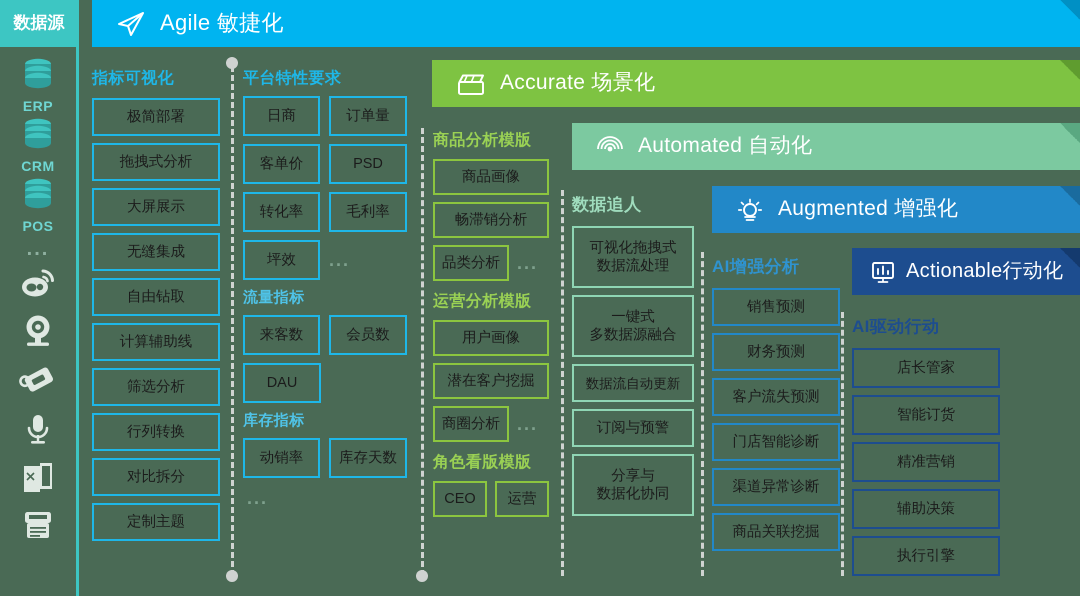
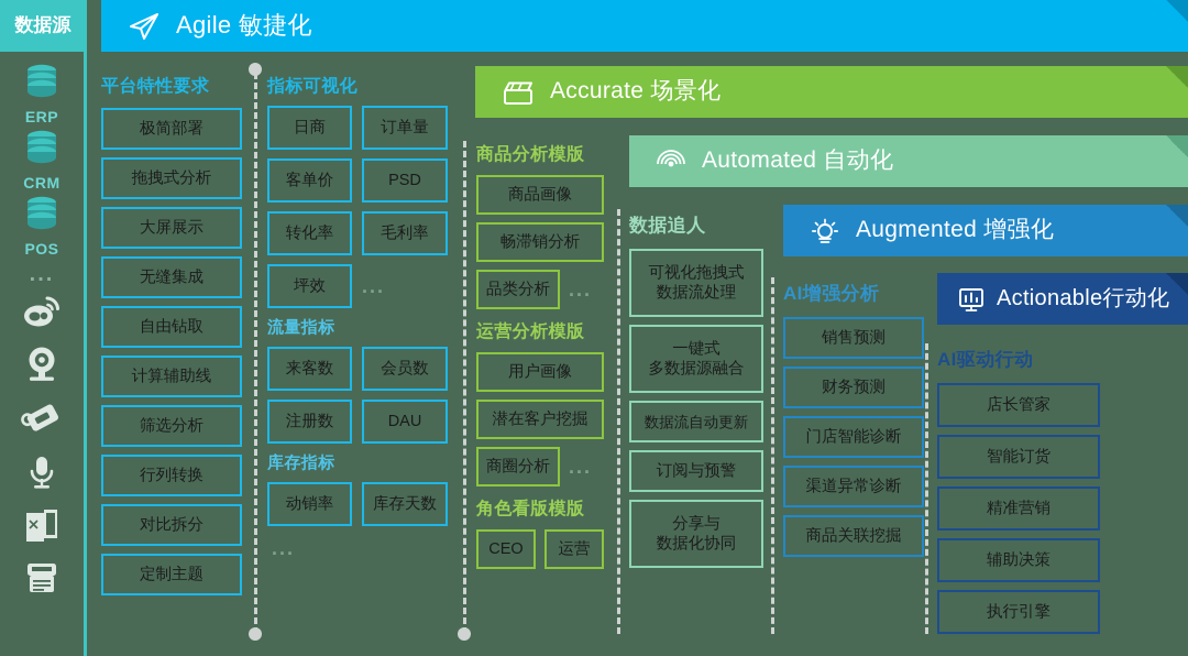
  数据源
  ERP
  CRM
  POS
  ...
  Agile 敏捷化
  Accurate 场景化
  Automated 自动化
  Augmented 增强化
  Actionable行动化
- 指标可视化
+ 平台特性要求
  极简部署
  拖拽式分析
  大屏展示
  无缝集成
  自由钻取
  计算辅助线
  筛选分析
  行列转换
  对比拆分
  定制主题
- 平台特性要求
+ 指标可视化
  日商
  订单量
  客单价
  PSD
  转化率
  毛利率
  坪效
  ...
  流量指标
  来客数
  会员数
+ 注册数
  DAU
  库存指标
  动销率
  库存天数
  ...
  商品分析模版
  商品画像
  畅滞销分析
  品类分析
  ...
  运营分析模版
  用户画像
  潜在客户挖掘
  商圈分析
  ...
  角色看版模版
  CEO
  运营
  数据追人
  可视化拖拽式
  数据流处理
  一键式
  多数据源融合
  数据流自动更新
  订阅与预警
  分享与
  数据化协同
  AI增强分析
  销售预测
  财务预测
- 客户流失预测
  门店智能诊断
  渠道异常诊断
  商品关联挖掘
  AI驱动行动
  店长管家
  智能订货
  精准营销
  辅助决策
  执行引擎
